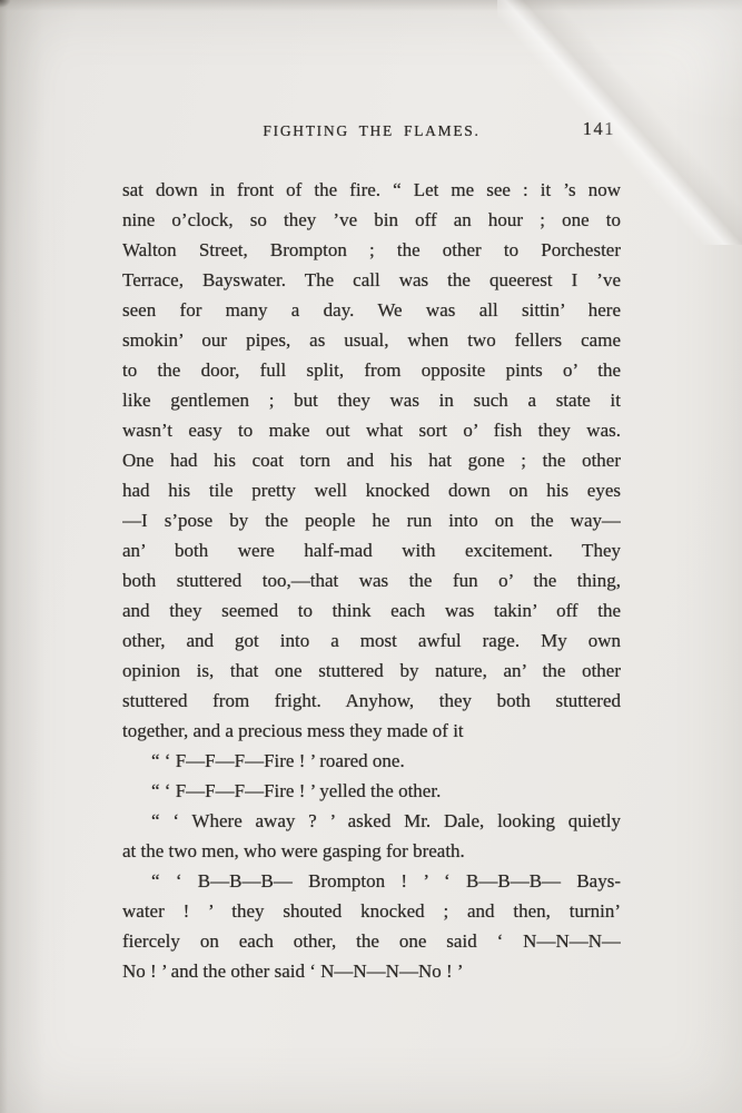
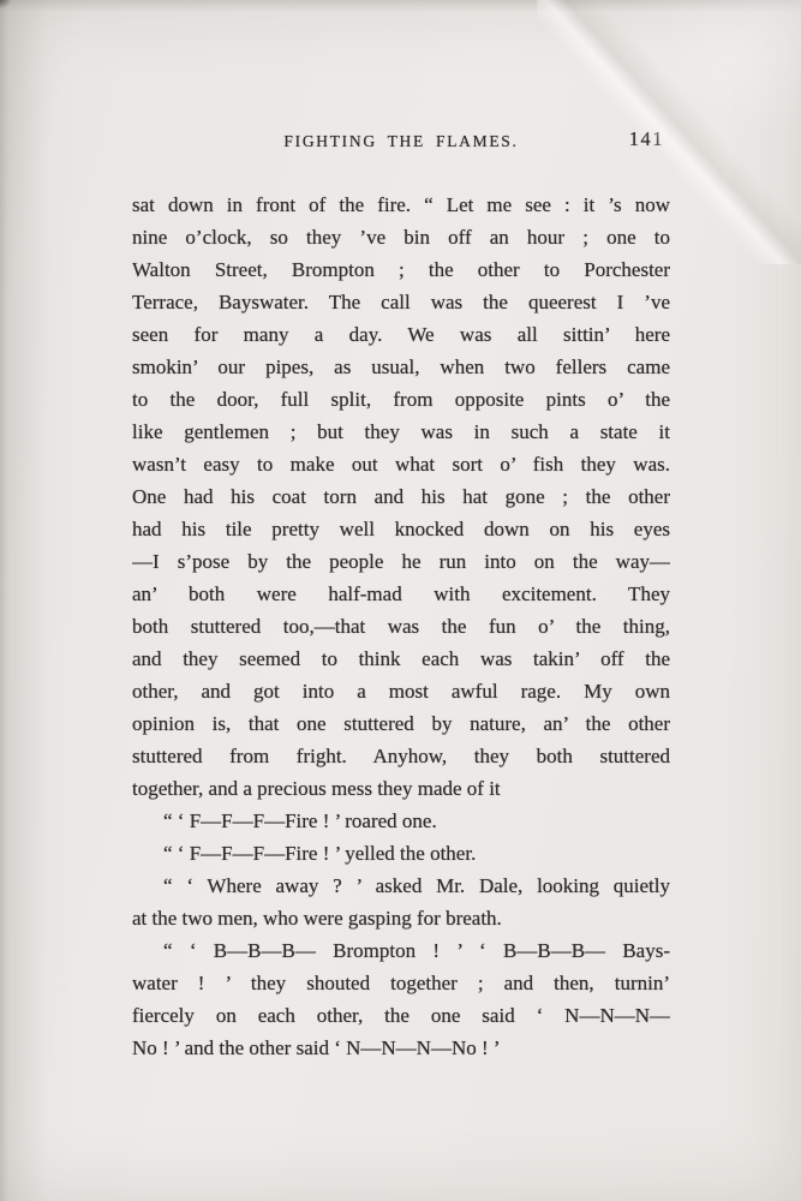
  FIGHTING THE FLAMES.
  sat down in front of the fire. “ Let me s
  nine o’clock, so they ’ve bin off an h
  Walton Street, Brompton ; the other to Porchester
  Terrace, Bayswater. The call was the queerest I ’ve
  seen for many a day. We was all sittin’ here
  smokin’ our pipes, as usual, when two fellers came
  to the door, full split, from opposite pints o’ the
  like gentlemen ; but they was in such a state it
  wasn’t easy to make out what sort o’ fish they was.
  One had his coat torn and his hat gone ; the other
  had his tile pretty well knocked down on his eyes
  —I s’pose by the people he run into on the way—
  an’ both were half-mad with excitement. They
  both stuttered too,—that was the fun o’ the thing,
  and they seemed to think each was takin’ off the
  other, and got into a most awful rage. My own
  opinion is, that one stuttered by nature, an’ the other
  stuttered from fright. Anyhow, they both stuttered
  together, and a precious mess they made of it
  “ ‘ F—F—F—Fire ! ’ roared one.
  “ ‘ F—F—F—Fire ! ’ yelled the other.
  “ ‘ Where away ? ’ asked Mr. Dale, looking quietly
  at the two men, who were gasping for breath.
  “ ‘ B—B—B— Brompton ! ’ ‘ B—B—B— Bays-
- water ! ’ they shouted knocked ; and then, turnin’
+ water ! ’ they shouted together ; and then, turnin’
  fiercely on each other, the one said ‘ N—N—N—
  No ! ’ and the other said ‘ N—N—N—No ! ’
